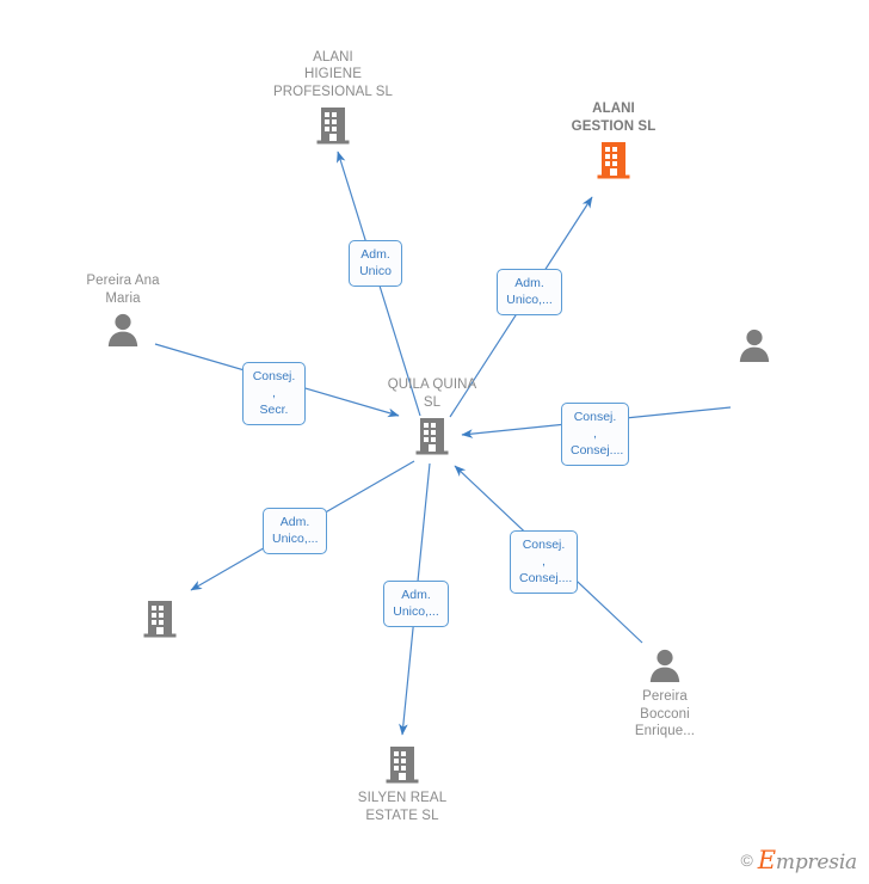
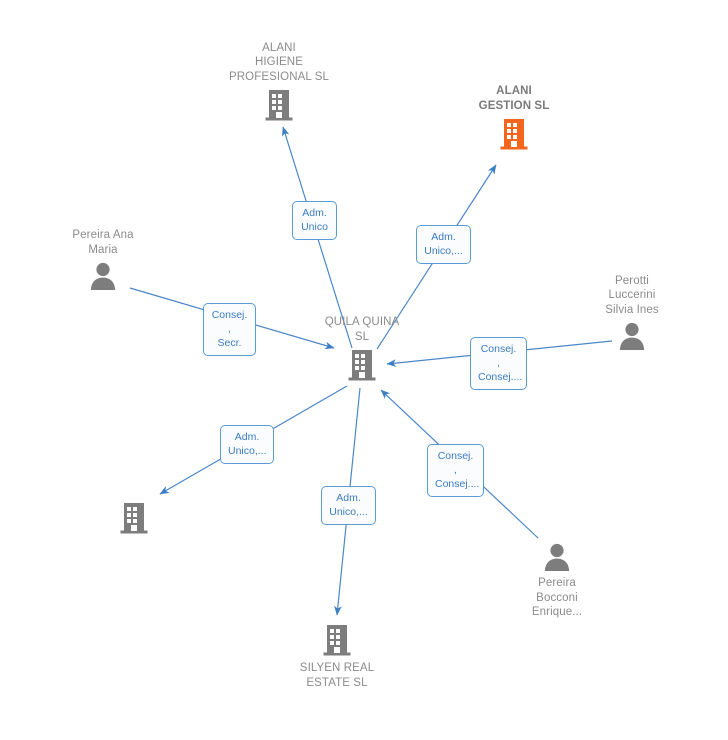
  ALANI
  HIGIENE
  PROFESIONAL SL
  ALANI
  GESTION SL
  Pereira Ana
  Maria
+ Perotti
+ Luccerini
+ Silvia Ines
  QUILA QUINA
  SL
  Pereira
  Bocconi
  Enrique...
  SILYEN REAL
  ESTATE SL
  Adm.
  Unico
  Adm.
  Unico,...
  Consej. ,
  Secr.
  Consej. ,
  Consej....
  Adm.
  Unico,...
  Adm.
  Unico,...
  Consej. ,
  Consej....
- ©
- Empresia
